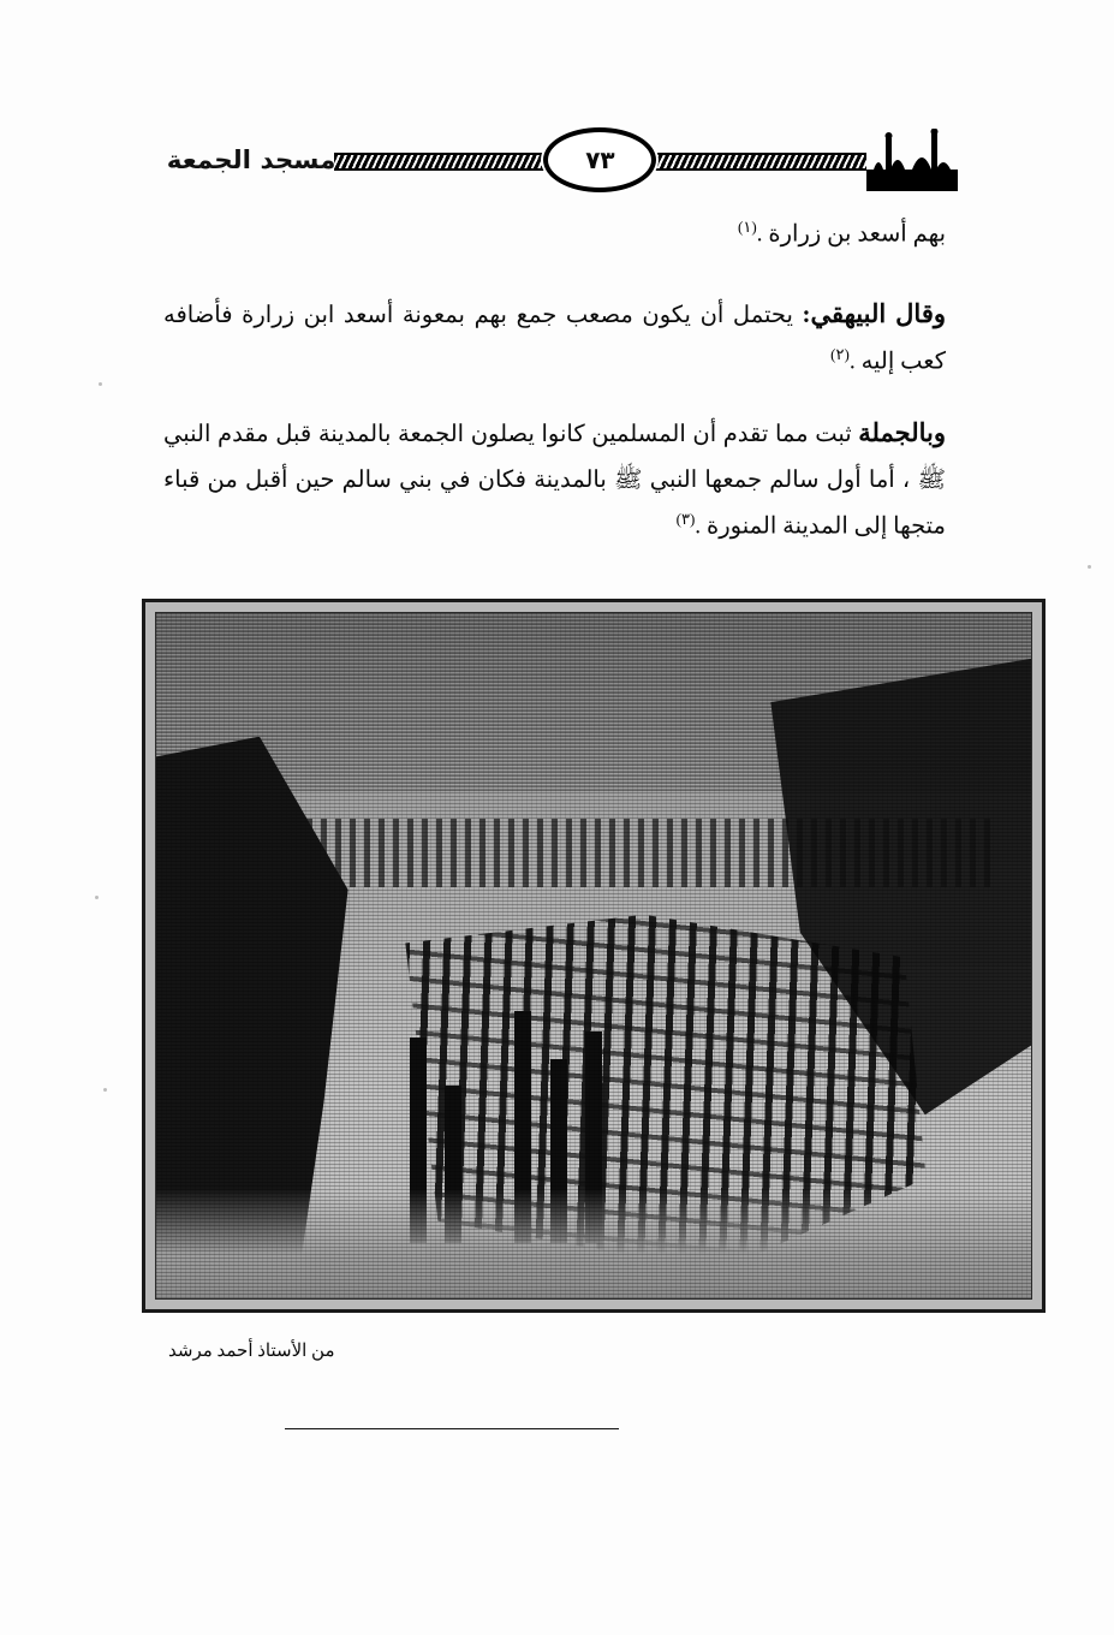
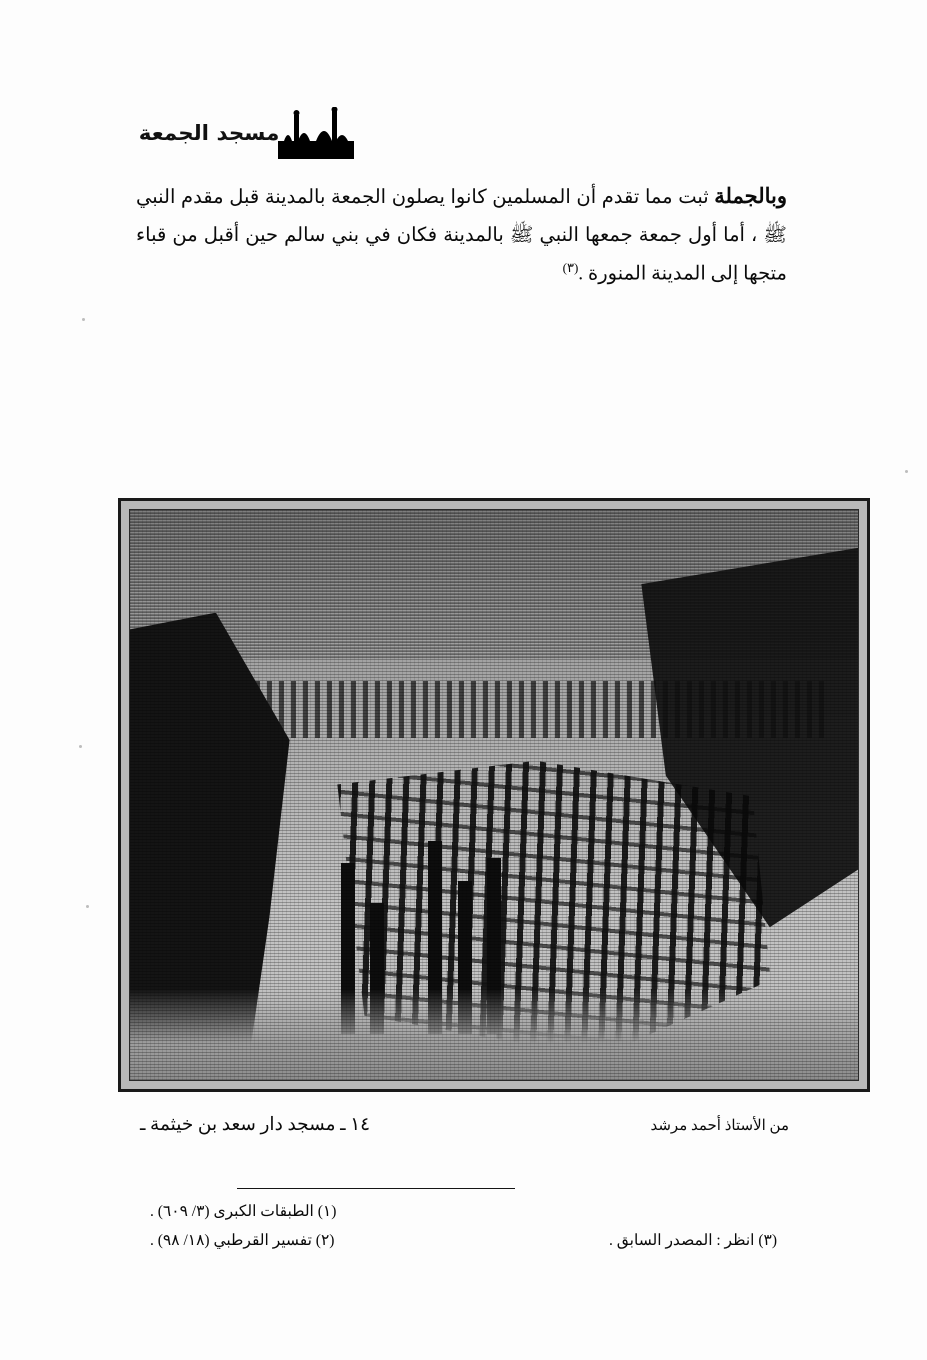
  مسجد الجمعة
- ٧٣
- بهم أسعد بن زرارة .(١)
- وقال البيهقي: يحتمل أن يكون مصعب جمع بهم بمعونة أسعد ابن زرارة فأضافه كعب إليه .(٢)
- وبالجملة ثبت مما تقدم أن المسلمين كانوا يصلون الجمعة بالمدينة قبل مقدم النبي ﷺ ، أما أول سالم جمعها النبي ﷺ بالمدينة فكان في بني سالم حين أقبل من قباء متجها إلى المدينة المنورة .(٣)
+ وبالجملة ثبت مما تقدم أن المسلمين كانوا يصلون الجمعة بالمدينة قبل مقدم النبي ﷺ ، أما أول جمعة جمعها النبي ﷺ بالمدينة فكان في بني سالم حين أقبل من قباء متجها إلى المدينة المنورة .(٣)
+ ١٤ ـ مسجد دار سعد بن خيثمة ـ
  من الأستاذ أحمد مرشد
+ (١) الطبقات الكبرى (٣/ ٦٠٩) .
+ (٢) تفسير القرطبي (١٨/ ٩٨) .
+ (٣) انظر : المصدر السابق .
